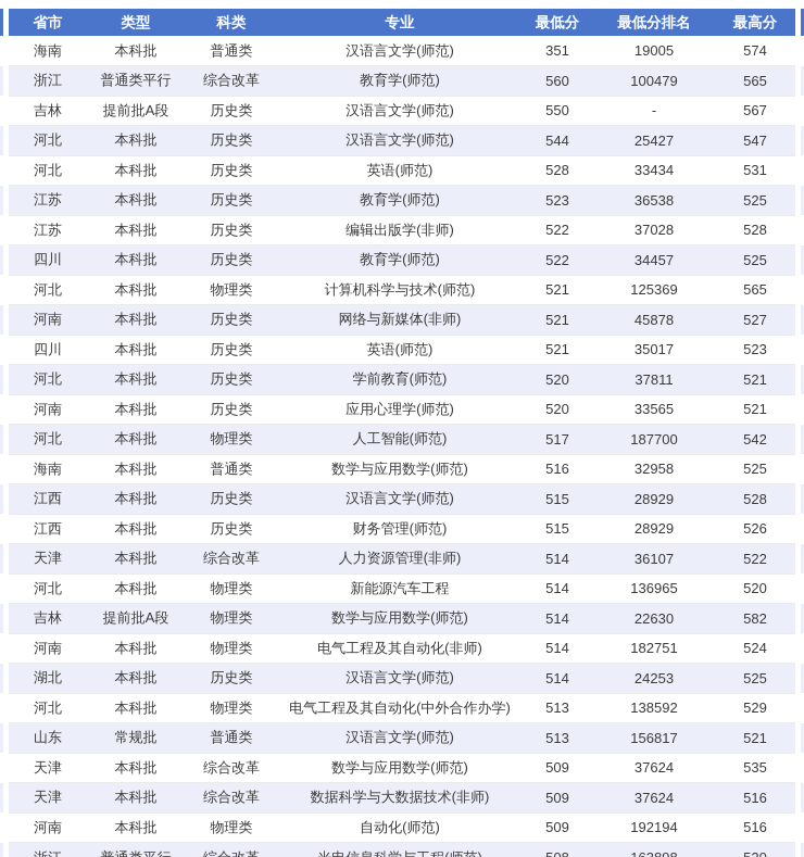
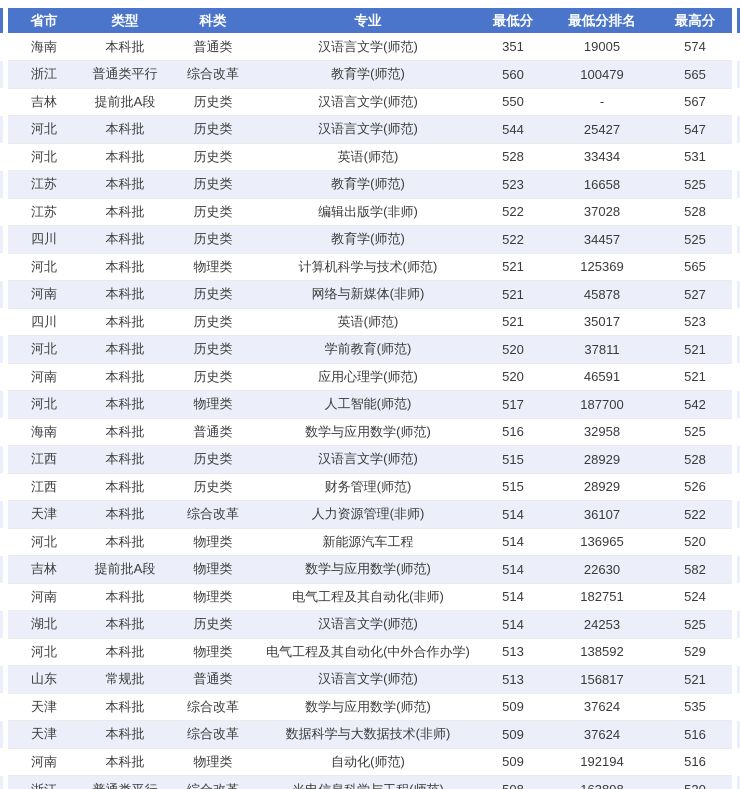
  省市	类型	科类	专业	最低分	最低分排名	最高分
  海南	本科批	普通类	汉语言文学(师范)	351	19005	574
  浙江	普通类平行	综合改革	教育学(师范)	560	100479	565
  吉林	提前批A段	历史类	汉语言文学(师范)	550	-	567
  河北	本科批	历史类	汉语言文学(师范)	544	25427	547
  河北	本科批	历史类	英语(师范)	528	33434	531
- 江苏	本科批	历史类	教育学(师范)	523	36538	525
+ 江苏	本科批	历史类	教育学(师范)	523	16658	525
  江苏	本科批	历史类	编辑出版学(非师)	522	37028	528
  四川	本科批	历史类	教育学(师范)	522	34457	525
  河北	本科批	物理类	计算机科学与技术(师范)	521	125369	565
  河南	本科批	历史类	网络与新媒体(非师)	521	45878	527
  四川	本科批	历史类	英语(师范)	521	35017	523
  河北	本科批	历史类	学前教育(师范)	520	37811	521
- 河南	本科批	历史类	应用心理学(师范)	520	33565	521
+ 河南	本科批	历史类	应用心理学(师范)	520	46591	521
  河北	本科批	物理类	人工智能(师范)	517	187700	542
  海南	本科批	普通类	数学与应用数学(师范)	516	32958	525
  江西	本科批	历史类	汉语言文学(师范)	515	28929	528
  江西	本科批	历史类	财务管理(师范)	515	28929	526
  天津	本科批	综合改革	人力资源管理(非师)	514	36107	522
  河北	本科批	物理类	新能源汽车工程	514	136965	520
  吉林	提前批A段	物理类	数学与应用数学(师范)	514	22630	582
  河南	本科批	物理类	电气工程及其自动化(非师)	514	182751	524
  湖北	本科批	历史类	汉语言文学(师范)	514	24253	525
  河北	本科批	物理类	电气工程及其自动化(中外合作办学)	513	138592	529
  山东	常规批	普通类	汉语言文学(师范)	513	156817	521
  天津	本科批	综合改革	数学与应用数学(师范)	509	37624	535
  天津	本科批	综合改革	数据科学与大数据技术(非师)	509	37624	516
  河南	本科批	物理类	自动化(师范)	509	192194	516
